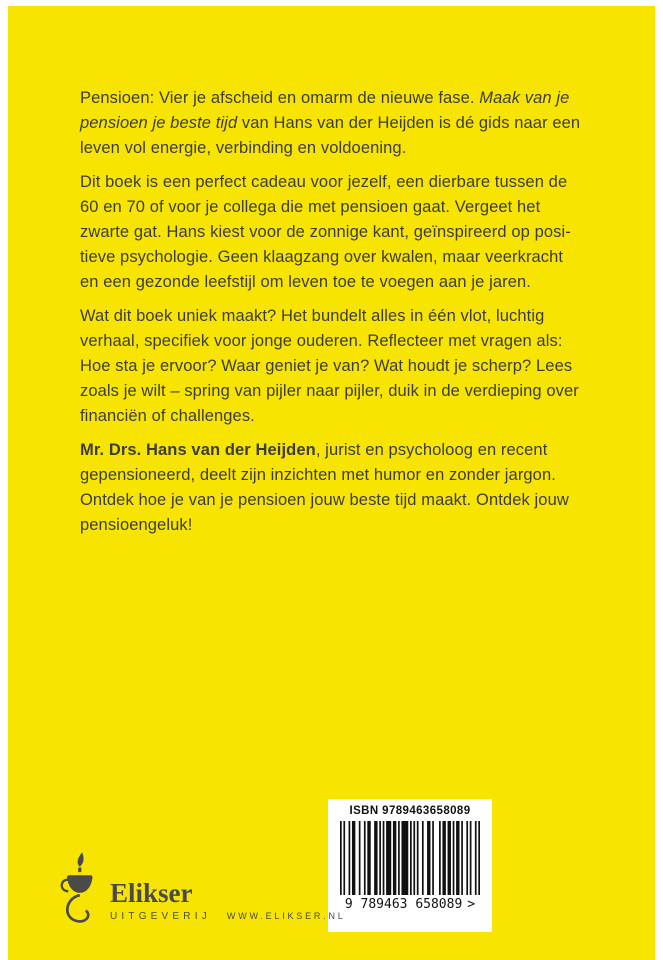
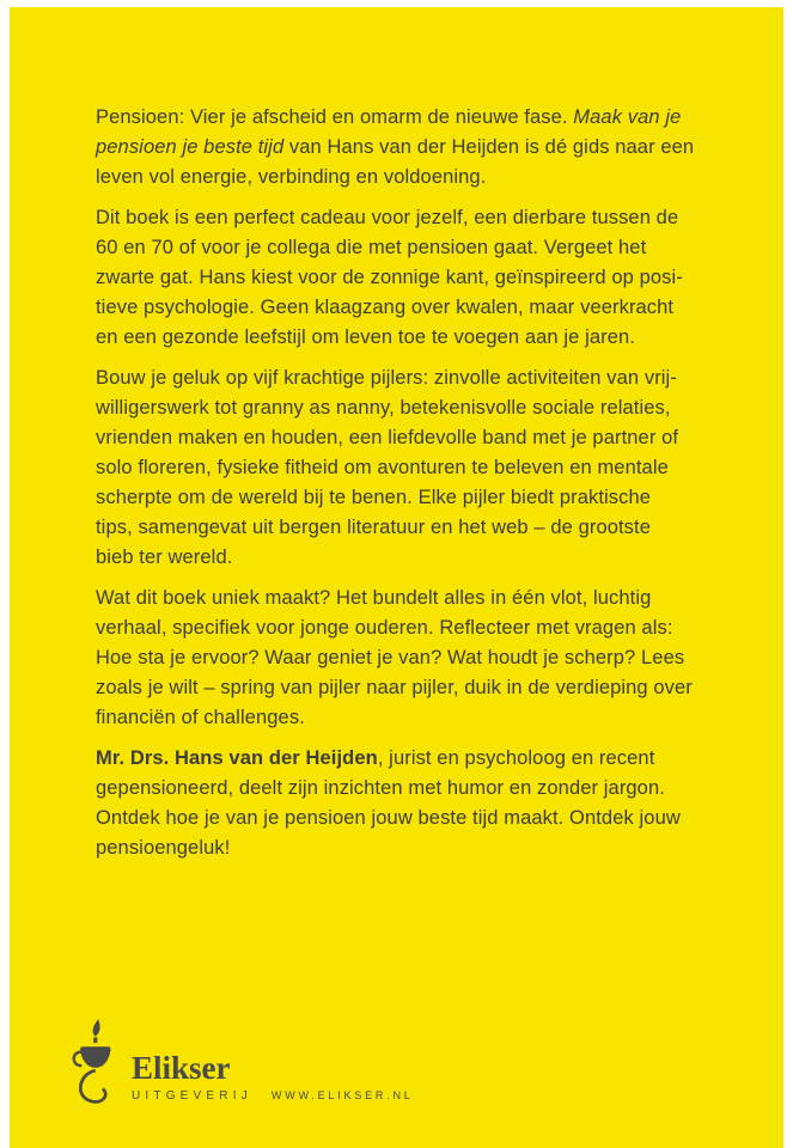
  Pensioen: Vier je afscheid en omarm de nieuwe fase. Maak van je
  pensioen je beste tijd van Hans van der Heijden is dé gids naar een
  leven vol energie, verbinding en voldoening.
  Dit boek is een perfect cadeau voor jezelf, een dierbare tussen de
  60 en 70 of voor je collega die met pensioen gaat. Vergeet het
  zwarte gat. Hans kiest voor de zonnige kant, geïnspireerd op posi-
  tieve psychologie. Geen klaagzang over kwalen, maar veerkracht
  en een gezonde leefstijl om leven toe te voegen aan je jaren.
+ Bouw je geluk op vijf krachtige pijlers: zinvolle activiteiten van vrij-
+ willigerswerk tot granny as nanny, betekenisvolle sociale relaties,
+ vrienden maken en houden, een liefdevolle band met je partner of
+ solo floreren, fysieke fitheid om avonturen te beleven en mentale
+ scherpte om de wereld bij te benen. Elke pijler biedt praktische
+ tips, samengevat uit bergen literatuur en het web – de grootste
+ bieb ter wereld.
  Wat dit boek uniek maakt? Het bundelt alles in één vlot, luchtig
  verhaal, specifiek voor jonge ouderen. Reflecteer met vragen als:
  Hoe sta je ervoor? Waar geniet je van? Wat houdt je scherp? Lees
  zoals je wilt – spring van pijler naar pijler, duik in de verdieping over
  financiën of challenges.
  Mr. Drs. Hans van der Heijden, jurist en psycholoog en recent
  gepensioneerd, deelt zijn inzichten met humor en zonder jargon.
  Ontdek hoe je van je pensioen jouw beste tijd maakt. Ontdek jouw
  pensioengeluk!
- ISBN 9789463658089
- 9 789463 658089
- >
  Elikser
  UITGEVERIJ
  WWW.ELIKSER.NL
